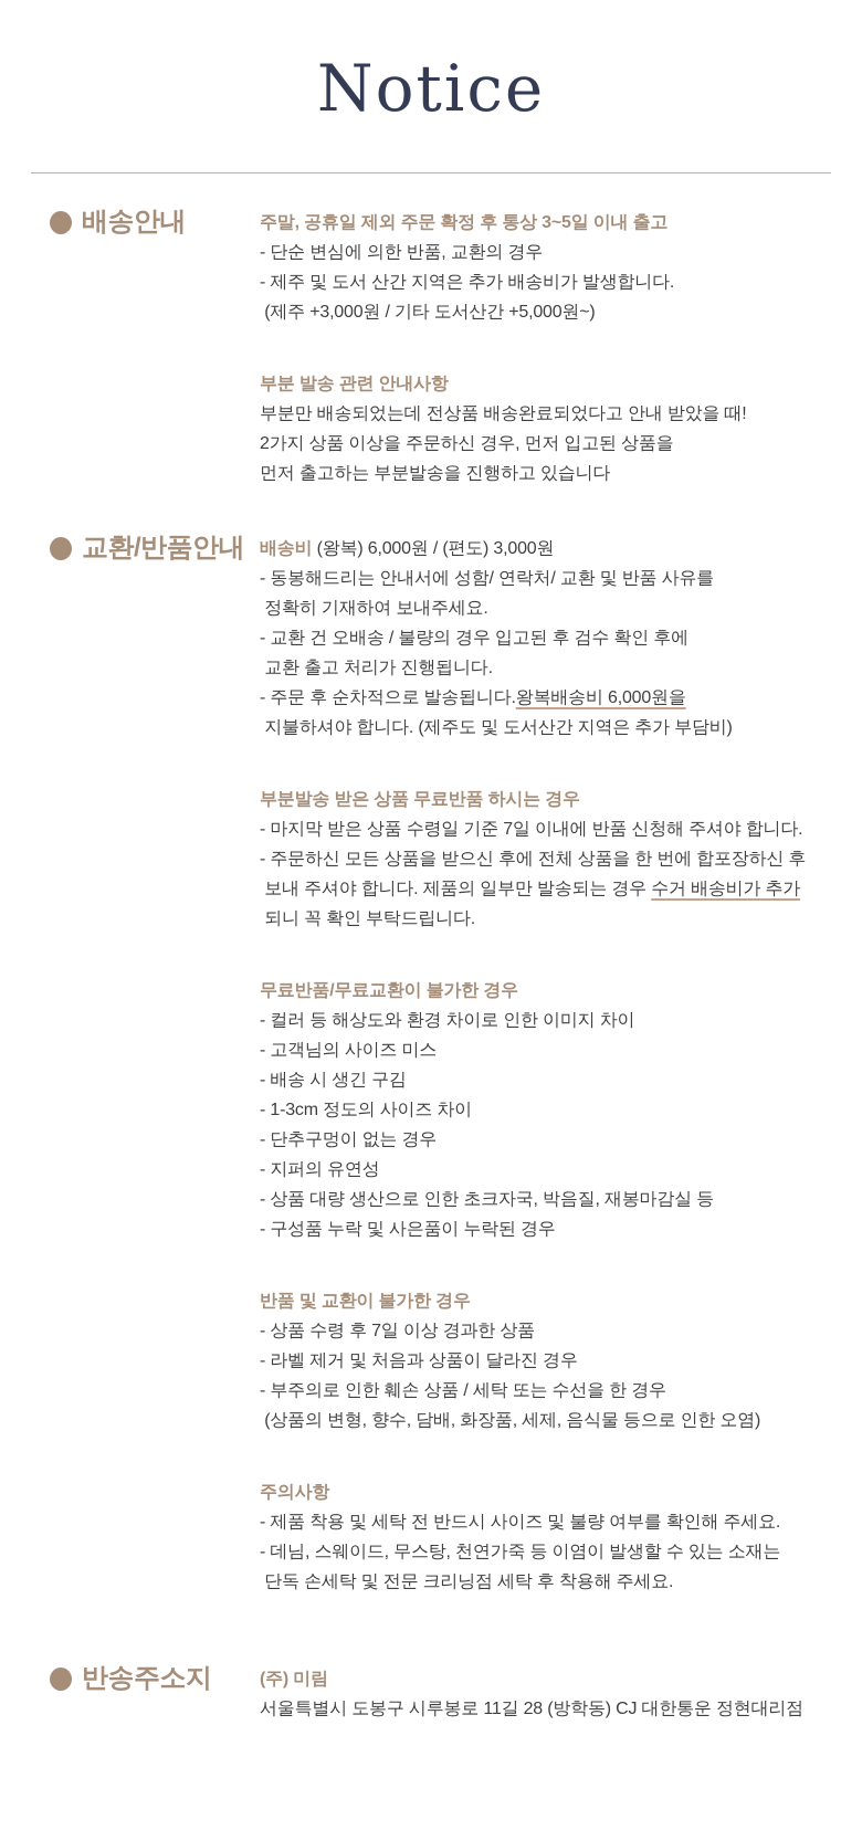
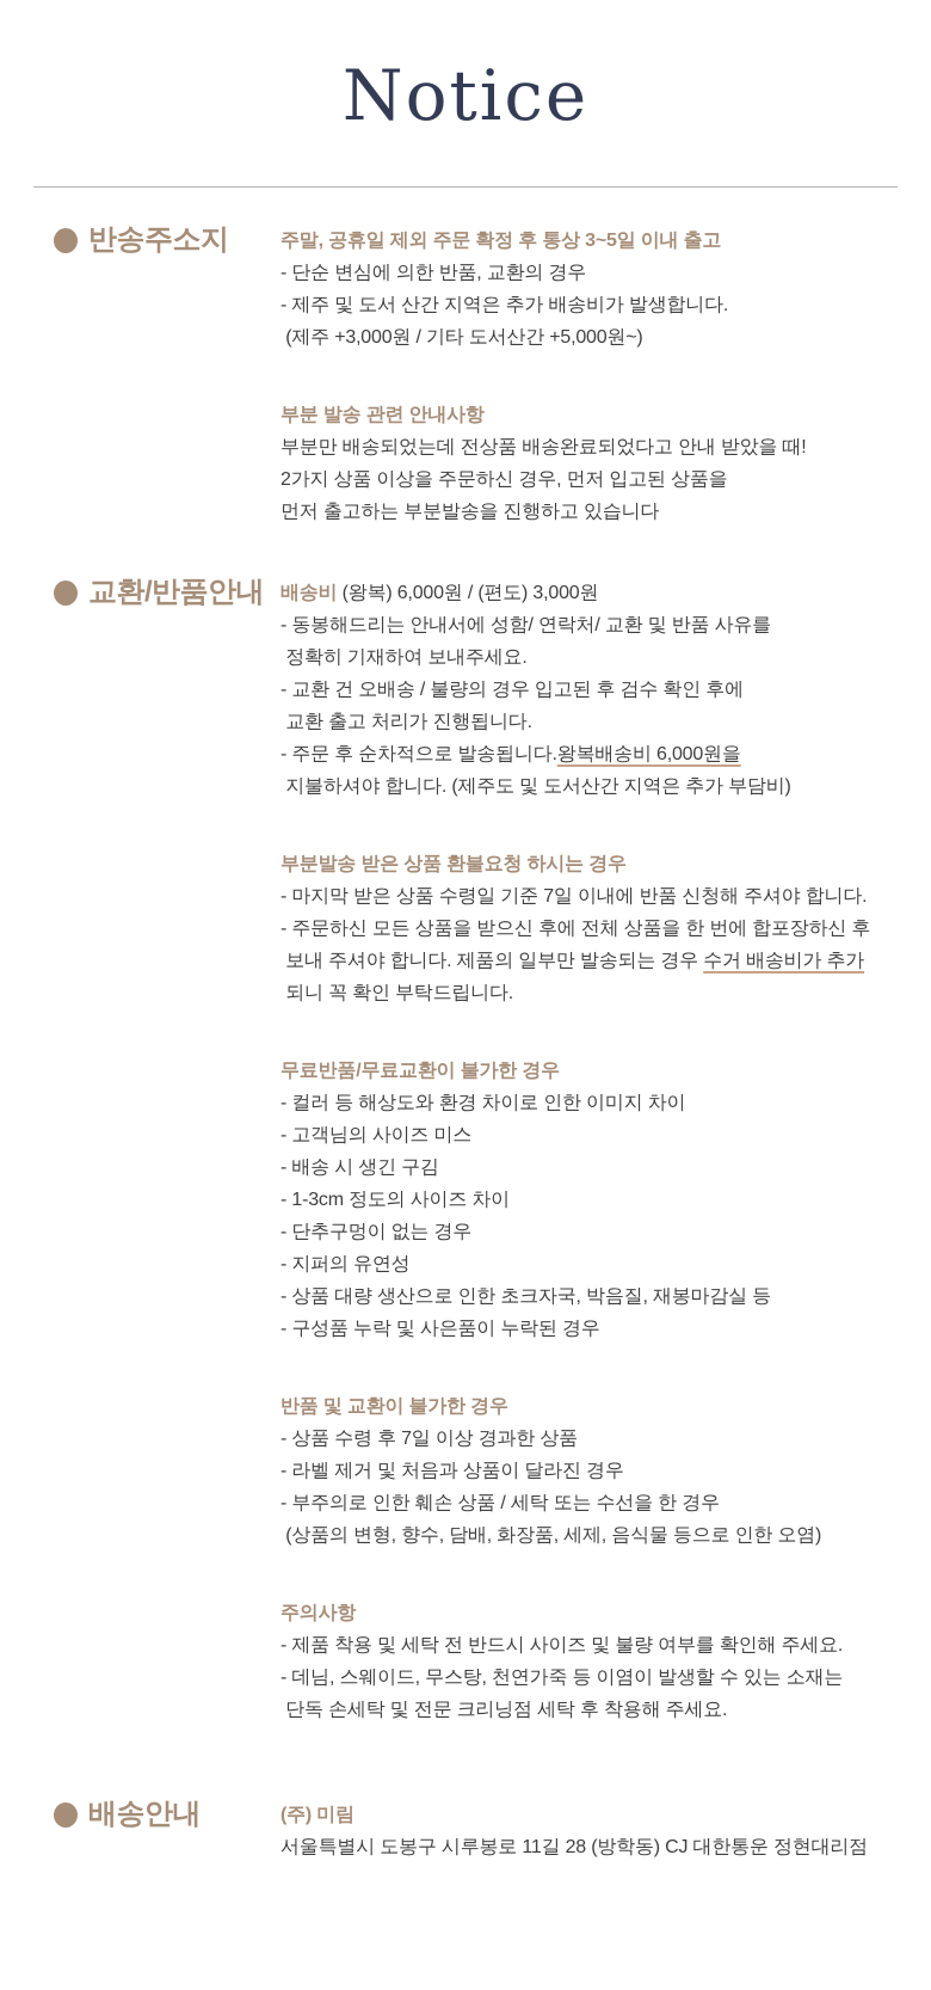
  Notice
- 배송안내
+ 반송주소지
  주말, 공휴일 제외 주문 확정 후 통상 3~5일 이내 출고
  - 단순 변심에 의한 반품, 교환의 경우
  - 제주 및 도서 산간 지역은 추가 배송비가 발생합니다.
  (제주 +3,000원 / 기타 도서산간 +5,000원~)
  부분 발송 관련 안내사항
  부분만 배송되었는데 전상품 배송완료되었다고 안내 받았을 때!
  2가지 상품 이상을 주문하신 경우, 먼저 입고된 상품을
  먼저 출고하는 부분발송을 진행하고 있습니다
  교환/반품안내
  배송비 (왕복) 6,000원 / (편도) 3,000원
  - 동봉해드리는 안내서에 성함/ 연락처/ 교환 및 반품 사유를
  정확히 기재하여 보내주세요.
  - 교환 건 오배송 / 불량의 경우 입고된 후 검수 확인 후에
  교환 출고 처리가 진행됩니다.
  - 주문 후 순차적으로 발송됩니다.왕복배송비 6,000원을
  지불하셔야 합니다. (제주도 및 도서산간 지역은 추가 부담비)
- 부분발송 받은 상품 무료반품 하시는 경우
+ 부분발송 받은 상품 환불요청 하시는 경우
  - 마지막 받은 상품 수령일 기준 7일 이내에 반품 신청해 주셔야 합니다.
  - 주문하신 모든 상품을 받으신 후에 전체 상품을 한 번에 합포장하신 후
  보내 주셔야 합니다. 제품의 일부만 발송되는 경우 수거 배송비가 추가
  되니 꼭 확인 부탁드립니다.
  무료반품/무료교환이 불가한 경우
  - 컬러 등 해상도와 환경 차이로 인한 이미지 차이
  - 고객님의 사이즈 미스
  - 배송 시 생긴 구김
  - 1-3cm 정도의 사이즈 차이
  - 단추구멍이 없는 경우
  - 지퍼의 유연성
  - 상품 대량 생산으로 인한 초크자국, 박음질, 재봉마감실 등
  - 구성품 누락 및 사은품이 누락된 경우
  반품 및 교환이 불가한 경우
  - 상품 수령 후 7일 이상 경과한 상품
  - 라벨 제거 및 처음과 상품이 달라진 경우
  - 부주의로 인한 훼손 상품 / 세탁 또는 수선을 한 경우
  (상품의 변형, 향수, 담배, 화장품, 세제, 음식물 등으로 인한 오염)
  주의사항
  - 제품 착용 및 세탁 전 반드시 사이즈 및 불량 여부를 확인해 주세요.
  - 데님, 스웨이드, 무스탕, 천연가죽 등 이염이 발생할 수 있는 소재는
  단독 손세탁 및 전문 크리닝점 세탁 후 착용해 주세요.
- 반송주소지
+ 배송안내
  (주) 미림
  서울특별시 도봉구 시루봉로 11길 28 (방학동) CJ 대한통운 정현대리점
